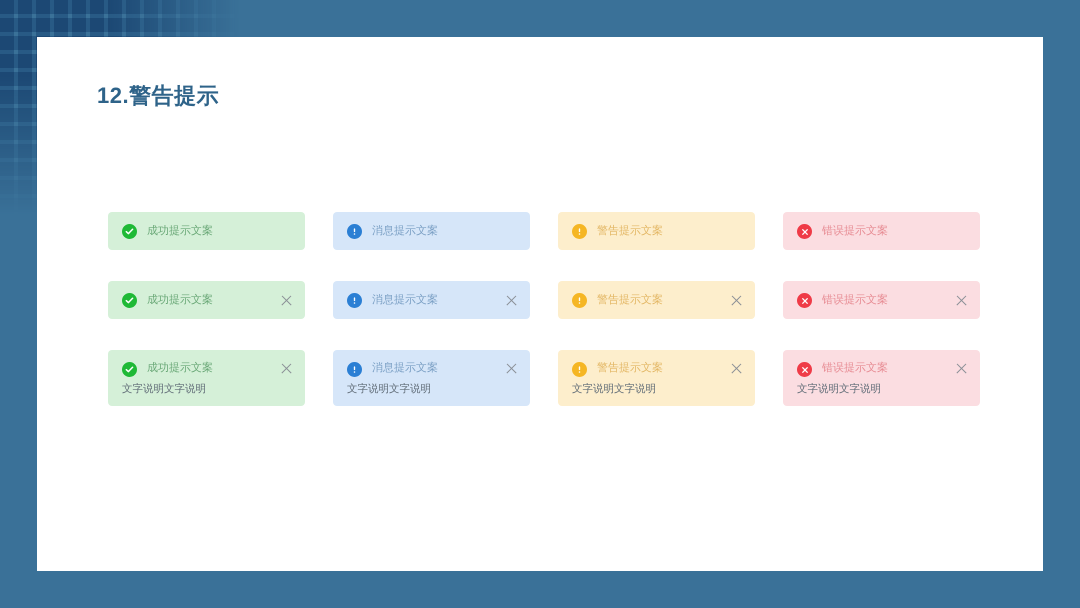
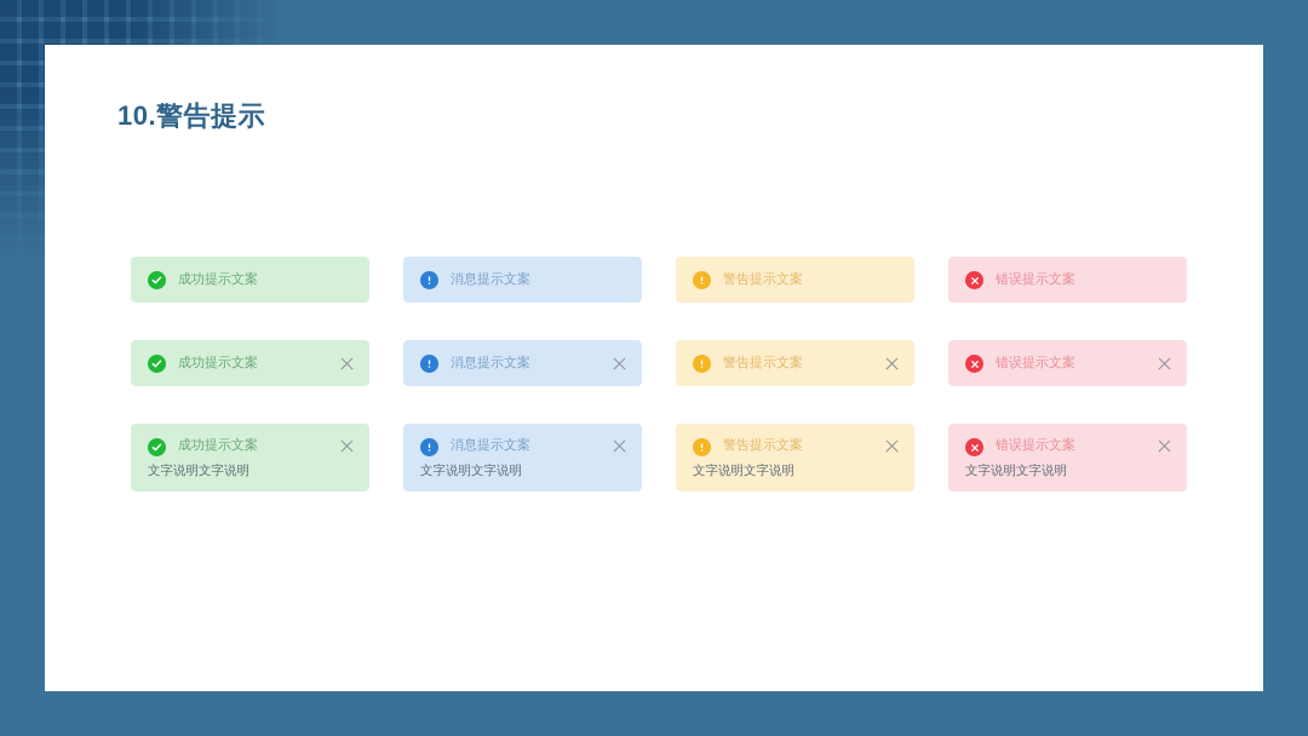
- 12.警告提示
+ 10.警告提示
  成功提示文案
  消息提示文案
  警告提示文案
  错误提示文案
  成功提示文案
  消息提示文案
  警告提示文案
  错误提示文案
  成功提示文案
  文字说明文字说明
  消息提示文案
  文字说明文字说明
  警告提示文案
  文字说明文字说明
  错误提示文案
  文字说明文字说明
